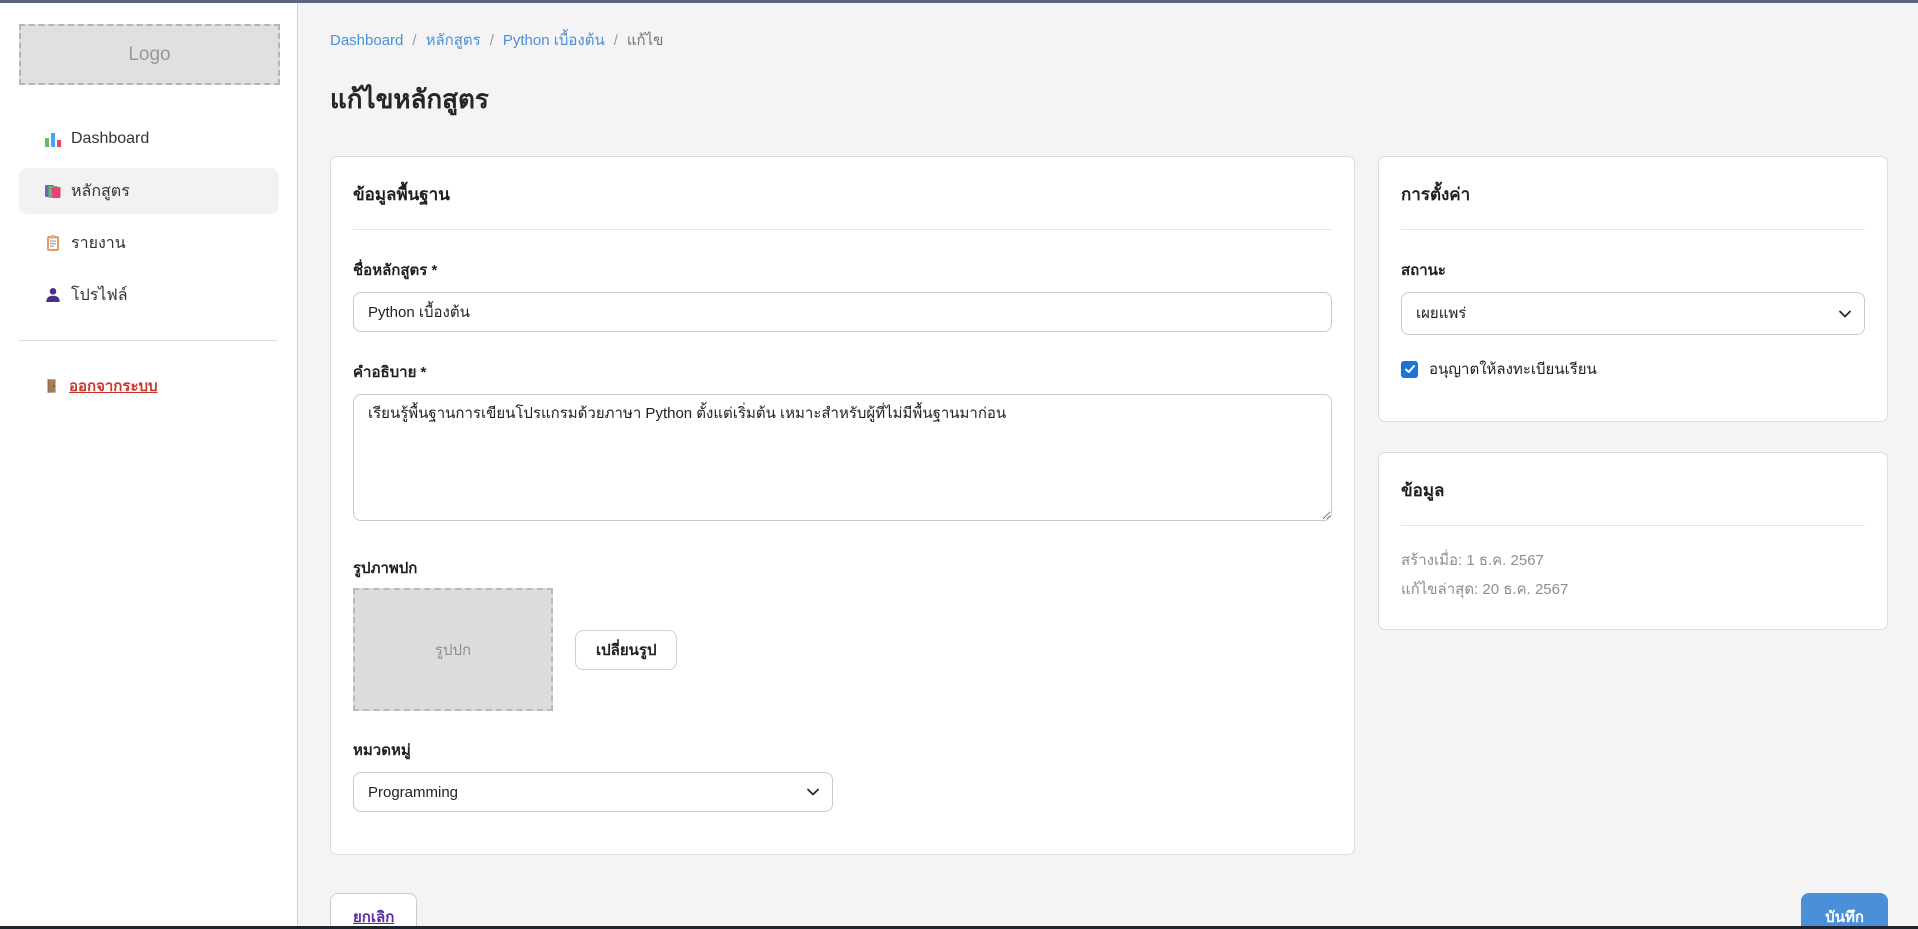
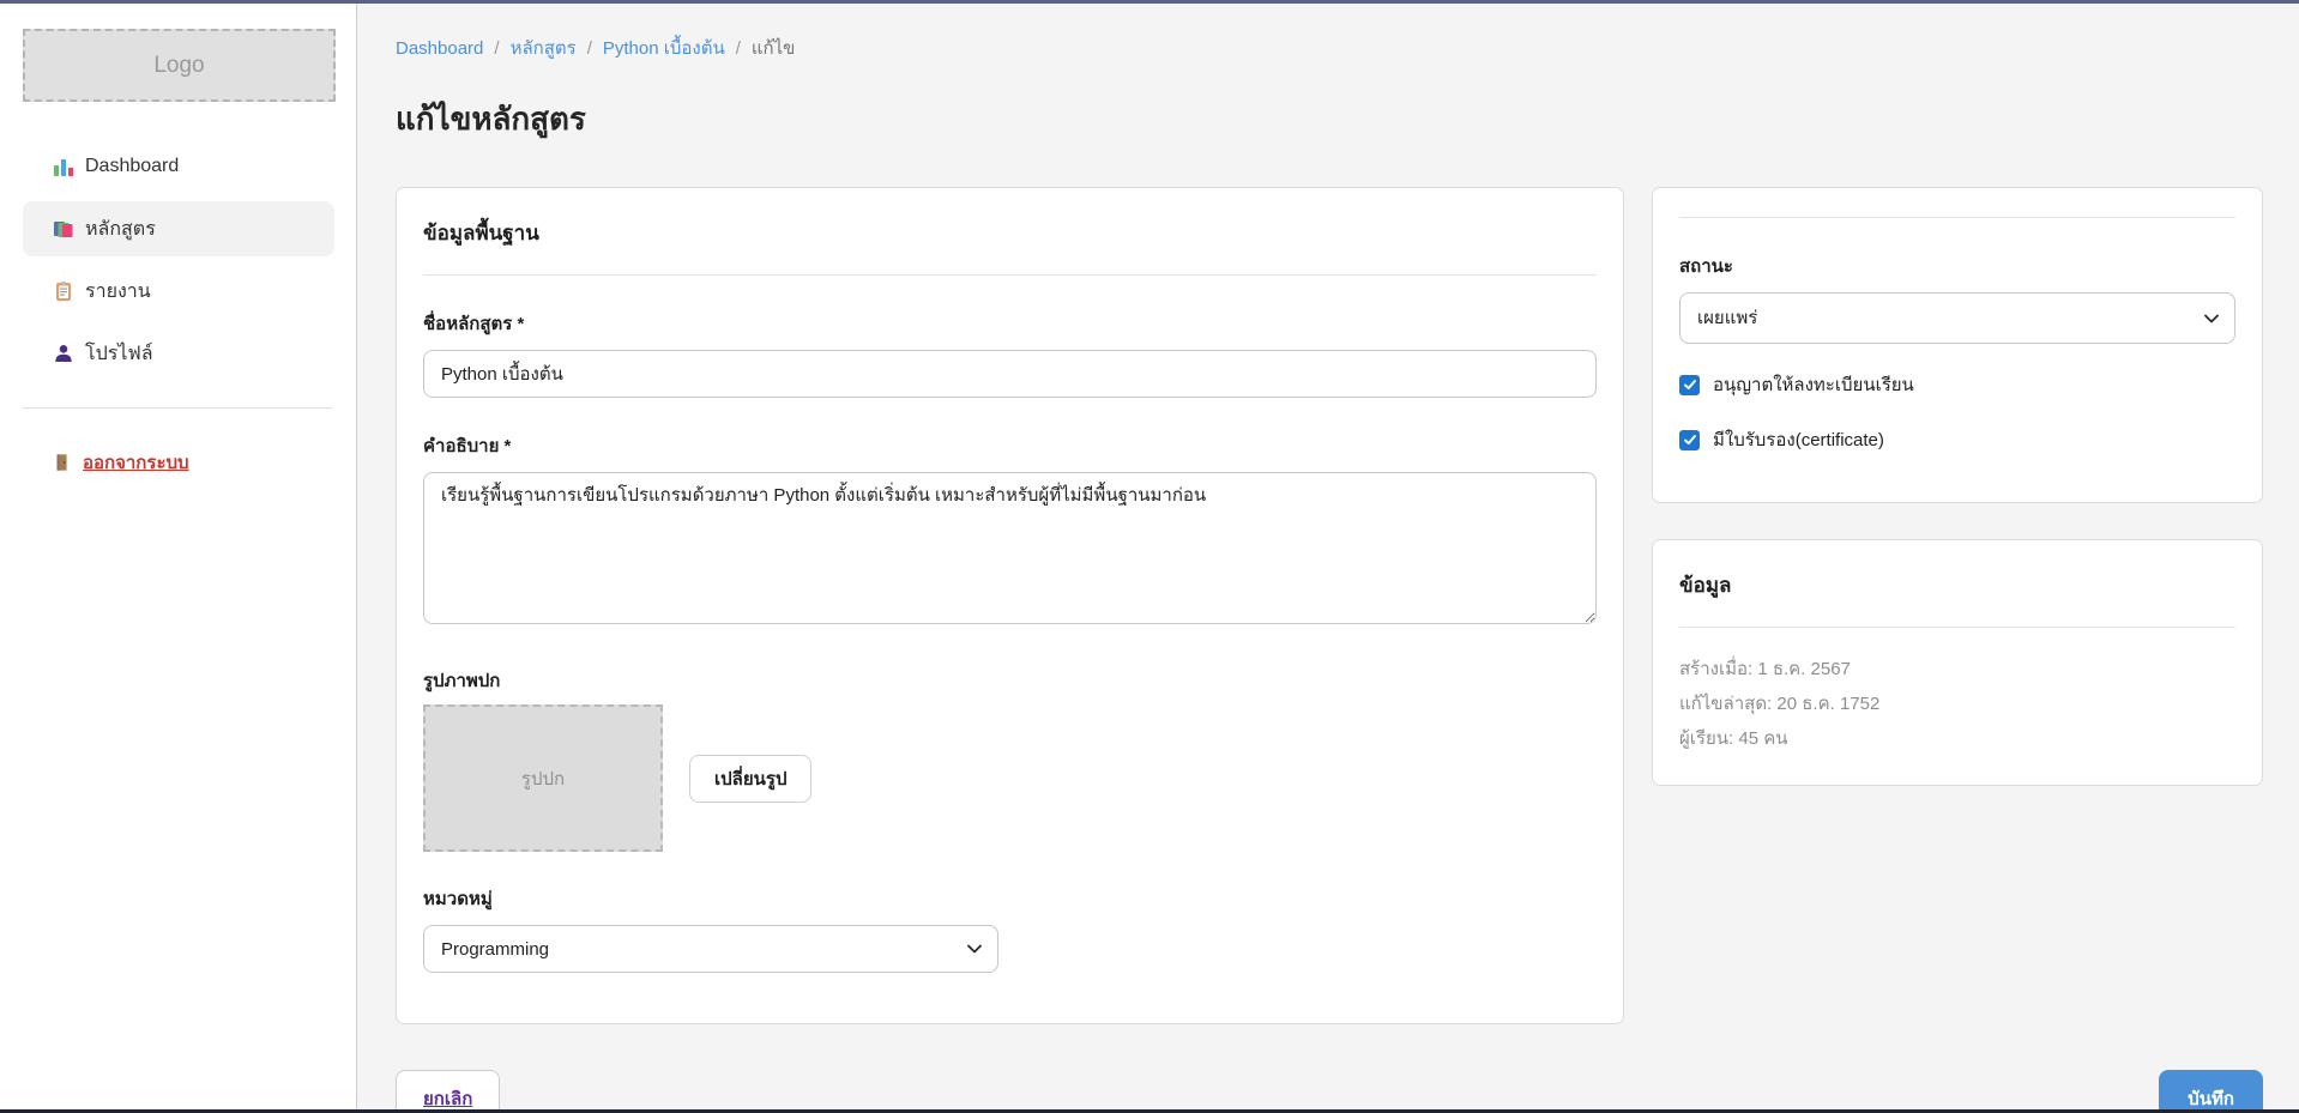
  Logo
  Dashboard
  หลักสูตร
  รายงาน
  โปรไฟล์
  ออกจากระบบ
  Dashboard
  /
  หลักสูตร
  /
  Python เบื้องต้น
  /
  แก้ไข
  แก้ไขหลักสูตร
  ข้อมูลพื้นฐาน
  ชื่อหลักสูตร *
  Python เบื้องต้น
  คำอธิบาย *
  เรียนรู้พื้นฐานการเขียนโปรแกรมด้วยภาษา Python ตั้งแต่เริ่มต้น เหมาะสำหรับผู้ที่ไม่มีพื้นฐานมาก่อน
  รูปภาพปก
  รูปปก
  เปลี่ยนรูป
  หมวดหมู่
  Programming
- การตั้งค่า
  สถานะ
  เผยแพร่
  อนุญาตให้ลงทะเบียนเรียน
+ มีใบรับรอง(certificate)
  ข้อมูล
  สร้างเมื่อ: 1 ธ.ค. 2567
- แก้ไขล่าสุด: 20 ธ.ค. 2567
+ แก้ไขล่าสุด: 20 ธ.ค. 1752
+ ผู้เรียน: 45 คน
  ยกเลิก
  บันทึก
